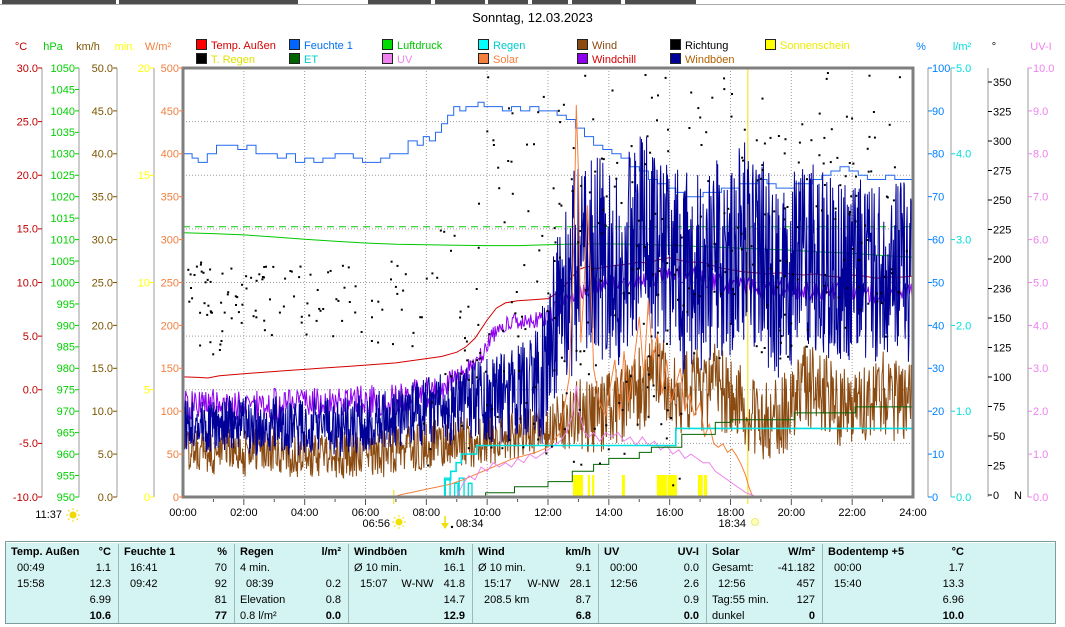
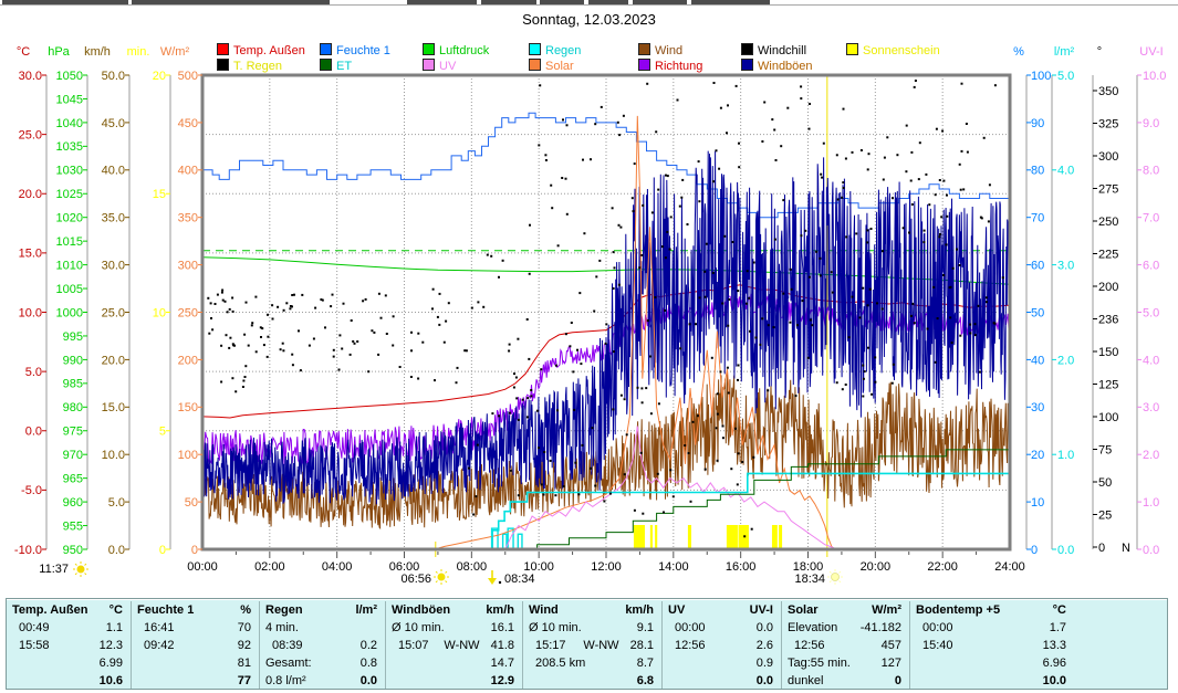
  Sonntag, 12.03.2023
  Temp. Außen
  Feuchte 1
  Luftdruck
  Regen
  Wind
- Richtung
+ Windchill
  Sonnenschein
  T. Regen
  ET
  UV
  Solar
- Windchill
+ Richtung
  Windböen
  °C
  30.0
  25.0
  20.0
  15.0
  10.0
  5.0
  0.0
  -5.0
  -10.0
  hPa
  1050
  1045
  1040
  1035
  1030
  1025
  1020
  1015
  1010
  1005
  1000
  995
  990
  985
  980
  975
  970
  965
  960
  955
  950
  km/h
  50.0
  45.0
  40.0
  35.0
  30.0
  25.0
  20.0
  15.0
  10.0
  5.0
  0.0
  min.
  20
  15
  10
  5
  0
  W/m²
  500
  450
  400
  350
  300
  250
  200
  150
  100
  50
  0
  %
  100
  90
  80
  70
  60
  50
  40
  30
  20
  10
  0
  l/m²
  5.0
  4.0
  3.0
  2.0
  1.0
  0.0
  °
  350
  325
  300
  275
  250
  225
  200
  236
  150
  125
  100
  75
  50
  25
  0
  N
  UV-I
  10.0
  9.0
  8.0
  7.0
  6.0
  5.0
  4.0
  3.0
  2.0
  1.0
  0.0
  00:00
  02:00
  04:00
  06:00
  08:00
  10:00
  12:00
  14:00
  16:00
  18:00
  20:00
  22:00
  24:00
  11:37
  06:56
  08:34
  18:34
  Temp. Außen
  °C
  00:49
  1.1
  15:58
  12.3
  6.99
  10.6
  Feuchte 1
  %
  16:41
  70
  09:42
  92
  81
  77
  Regen
  l/m²
  4 min.
  08:39
  0.2
- Elevation
+ Gesamt:
  0.8
  0.8 l/m²
  0.0
  Windböen
  km/h
  Ø 10 min.
  16.1
  15:07
  W-NW
  41.8
  14.7
  12.9
  Wind
  km/h
  Ø 10 min.
  9.1
  15:17
  W-NW
  28.1
  208.5 km
  8.7
  6.8
  UV
  UV-I
  00:00
  0.0
  12:56
  2.6
  0.9
  0.0
  Solar
  W/m²
- Gesamt:
+ Elevation
  -41.182
  12:56
  457
  Tag:55 min.
  127
  dunkel
  0
  Bodentemp +5
  °C
  00:00
  1.7
  15:40
  13.3
  6.96
  10.0
